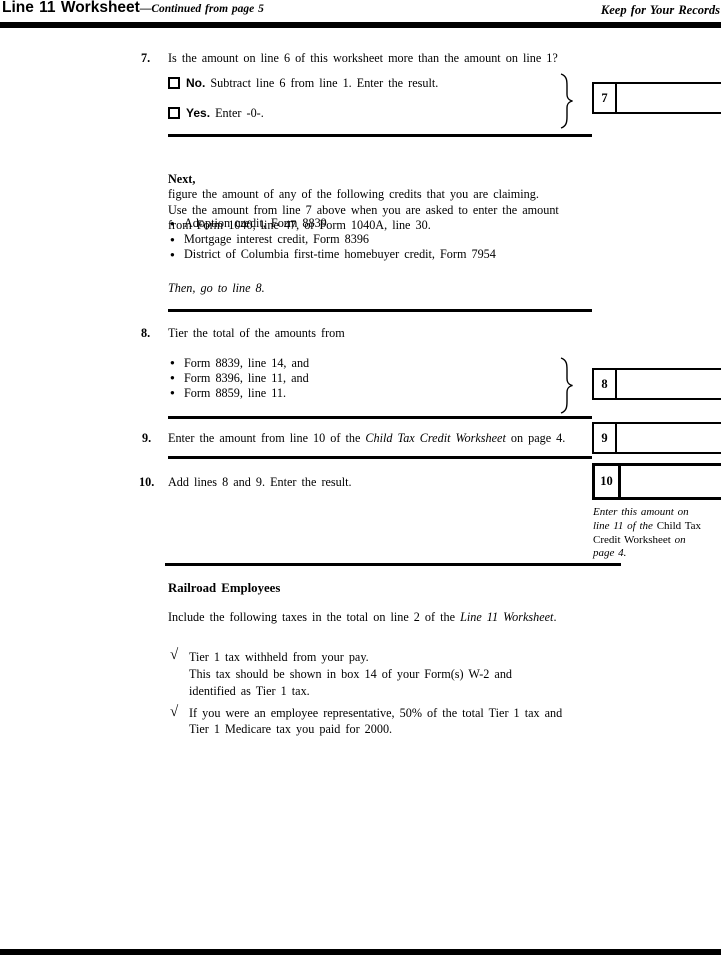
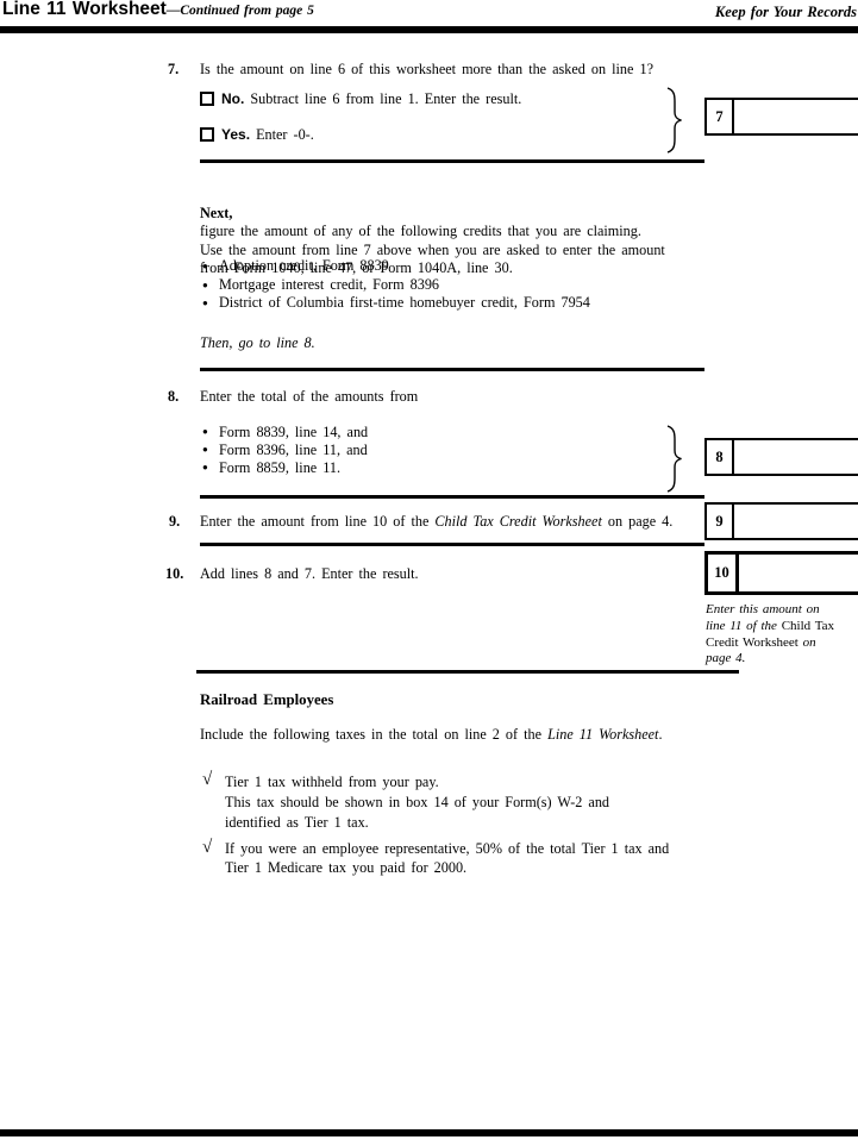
  Line 11 Worksheet—Continued from page 5
  Keep for Your Records
  7.
- Is the amount on line 6 of this worksheet more than the amount on line 1?
+ Is the amount on line 6 of this worksheet more than the asked on line 1?
  No. Subtract line 6 from line 1. Enter the result.
  Yes. Enter -0-.
  7
  Next, figure the amount of any of the following credits that you are claiming.
  Use the amount from line 7 above when you are asked to enter the amount
  from Form 1040, line 47, or Form 1040A, line 30.
  ●
  Adoption credit, Form 8839
  ●
  Mortgage interest credit, Form 8396
  ●
  District of Columbia first-time homebuyer credit, Form 7954
  Then, go to line 8.
  8.
- Tier the total of the amounts from
+ Enter the total of the amounts from
  ●
  Form 8839, line 14, and
  ●
  Form 8396, line 11, and
  ●
  Form 8859, line 11.
  8
  9.
  Enter the amount from line 10 of the Child Tax Credit Worksheet on page 4.
  9
  10.
- Add lines 8 and 9. Enter the result.
+ Add lines 8 and 7. Enter the result.
  10
  Enter this amount on line 11 of the Child Tax Credit Worksheet on page 4.
  Railroad Employees
  Include the following taxes in the total on line 2 of the Line 11 Worksheet.
  √
  Tier 1 tax withheld from your pay.
  This tax should be shown in box 14 of your Form(s) W-2 and
  identified as Tier 1 tax.
  √
  If you were an employee representative, 50% of the total Tier 1 tax and
  Tier 1 Medicare tax you paid for 2000.
